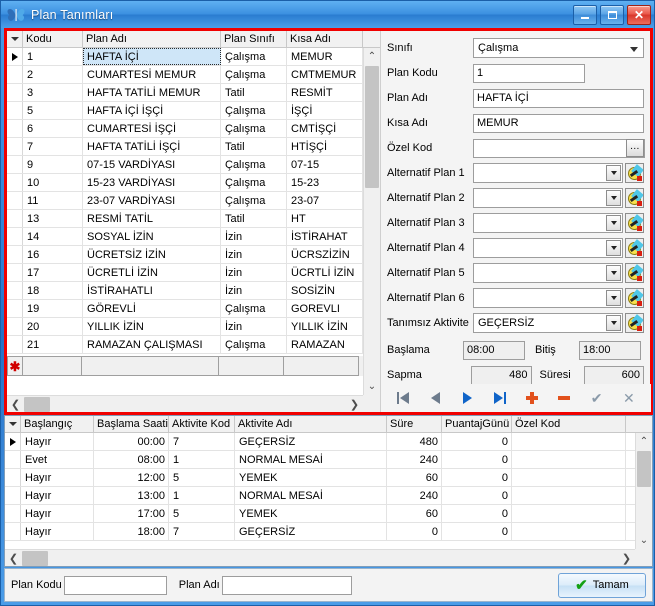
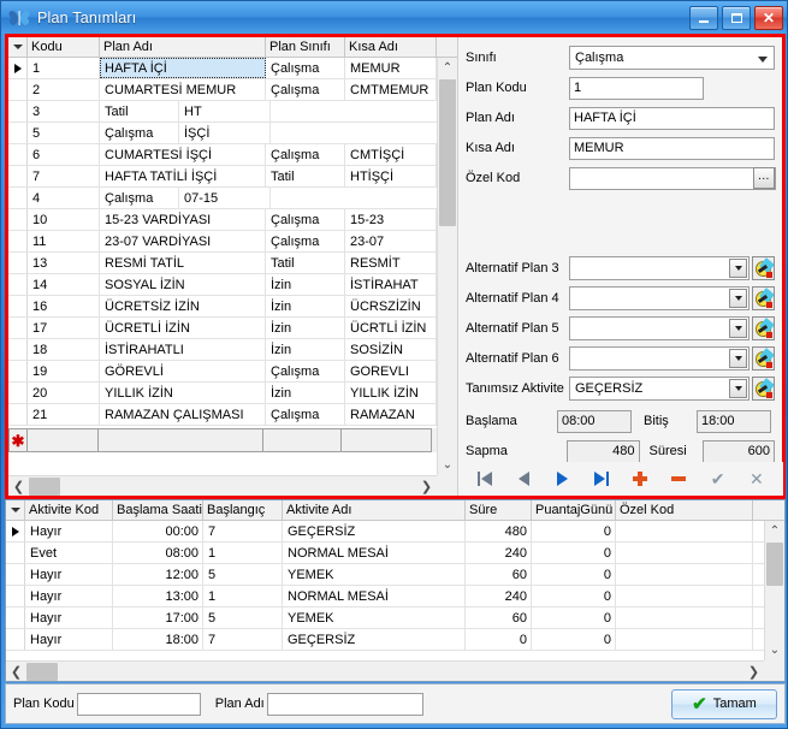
  Plan Tanımları
  ✕
  Kodu
  Plan Adı
  Plan Sınıfı
  Kısa Adı
  1
  HAFTA İÇİ
  Çalışma
  MEMUR
  2
  CUMARTESİ MEMUR
  Çalışma
  CMTMEMUR
  3
- HAFTA TATİLİ MEMUR
  Tatil
- RESMİT
+ HT
  5
- HAFTA İÇİ İŞÇİ
  Çalışma
  İŞÇİ
  6
  CUMARTESİ İŞÇİ
  Çalışma
  CMTİŞÇİ
  7
  HAFTA TATİLİ İŞÇİ
  Tatil
  HTİŞÇİ
- 9
+ 4
- 07-15 VARDİYASI
  Çalışma
  07-15
  10
  15-23 VARDİYASI
  Çalışma
  15-23
  11
  23-07 VARDİYASI
  Çalışma
  23-07
  13
  RESMİ TATİL
  Tatil
- HT
+ RESMİT
  14
  SOSYAL İZİN
  İzin
  İSTİRAHAT
  16
  ÜCRETSİZ İZİN
  İzin
  ÜCRSZİZİN
  17
  ÜCRETLİ İZİN
  İzin
  ÜCRTLİ İZİN
  18
  İSTİRAHATLI
  İzin
  SOSİZİN
  19
  GÖREVLİ
  Çalışma
  GOREVLI
  20
  YILLIK İZİN
  İzin
  YILLIK İZİN
  21
  RAMAZAN ÇALIŞMASI
  Çalışma
  RAMAZAN
  ✱
  ⌃
  ⌄
  ❮
  ❯
  Sınıfı
  Çalışma
  Plan Kodu
  1
  Plan Adı
  HAFTA İÇİ
  Kısa Adı
  MEMUR
  Özel Kod
  …
- Alternatif Plan 1
- Alternatif Plan 2
  Alternatif Plan 3
  Alternatif Plan 4
  Alternatif Plan 5
  Alternatif Plan 6
  Tanımsız Aktivite
  GEÇERSİZ
  Başlama
  08:00
  Bitiş
  18:00
  Sapma
  480
  Süresi
  600
  ✔
  ✕
- Başlangıç
+ Aktivite Kod
  Başlama Saati
- Aktivite Kod
+ Başlangıç
  Aktivite Adı
  Süre
  PuantajGünü
  Özel Kod
  Hayır
  00:00
  7
  GEÇERSİZ
  480
  0
  Evet
  08:00
  1
  NORMAL MESAİ
  240
  0
  Hayır
  12:00
  5
  YEMEK
  60
  0
  Hayır
  13:00
  1
  NORMAL MESAİ
  240
  0
  Hayır
  17:00
  5
  YEMEK
  60
  0
  Hayır
  18:00
  7
  GEÇERSİZ
  0
  0
  ⌃
  ⌄
  ❮
  ❯
  Plan Kodu
  Plan Adı
  ✔
  Tamam
